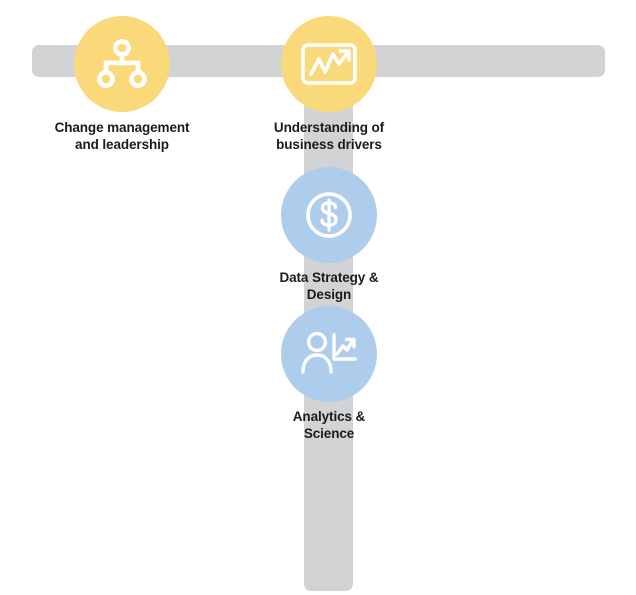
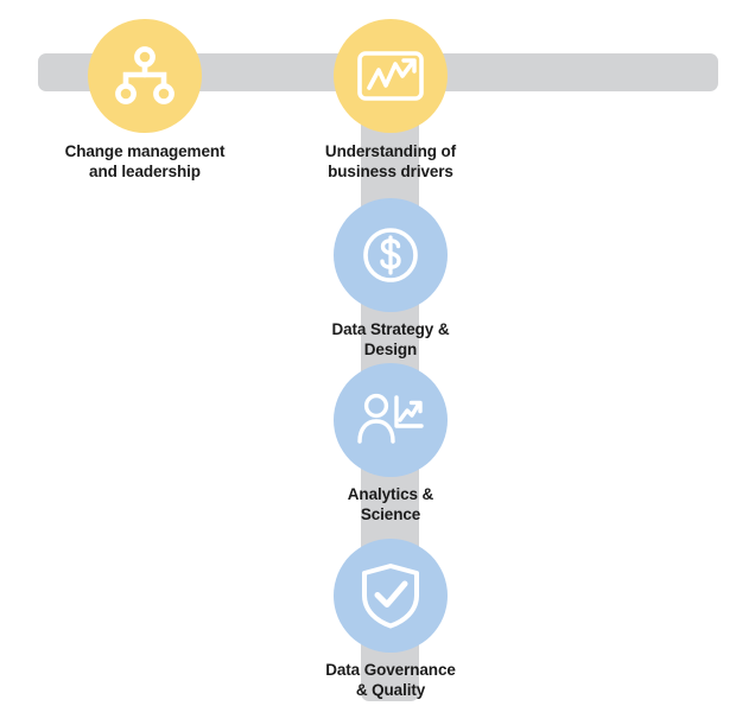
  Change management
  and leadership
  Understanding of
  business drivers
  Data Strategy &
  Design
  Analytics &
  Science
+ Data Governance
+ & Quality
